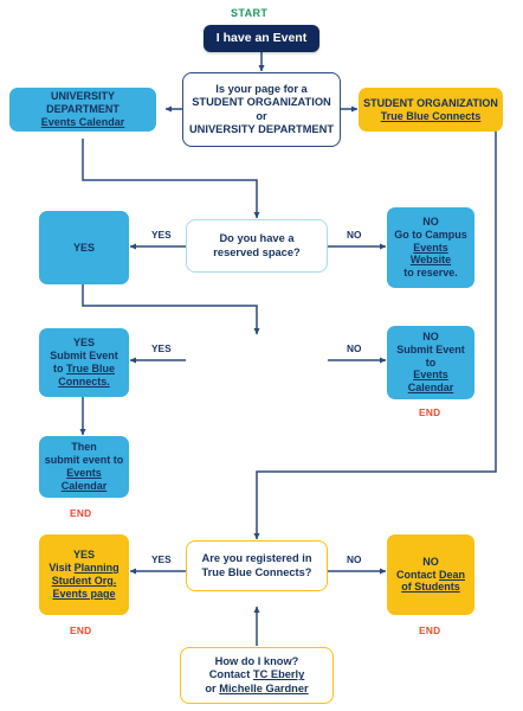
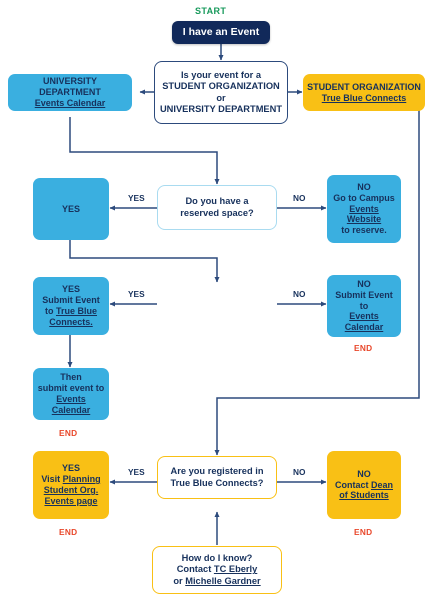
  START
  I have an Event
- Is your page for a
+ Is your event for a
  STUDENT ORGANIZATION
  or
  UNIVERSITY DEPARTMENT
  UNIVERSITY DEPARTMENT
  Events Calendar
  STUDENT ORGANIZATION
  True Blue Connects
  Do you have a
  reserved space?
  YES
  NO
  YES
  NO
  Go to Campus
  Events Website
  to reserve.
  YES
  NO
  YES
  Submit Event
  to True Blue
  Connects.
  NO
  Submit Event to
  Events Calendar
  END
  Then
  submit event to
  Events Calendar
  END
  Are you registered in
  True Blue Connects?
  YES
  NO
  YES
  Visit Planning
  Student Org.
  Events page
  END
  NO
  Contact Dean
  of Students
  END
  How do I know?
  Contact TC Eberly
  or Michelle Gardner
